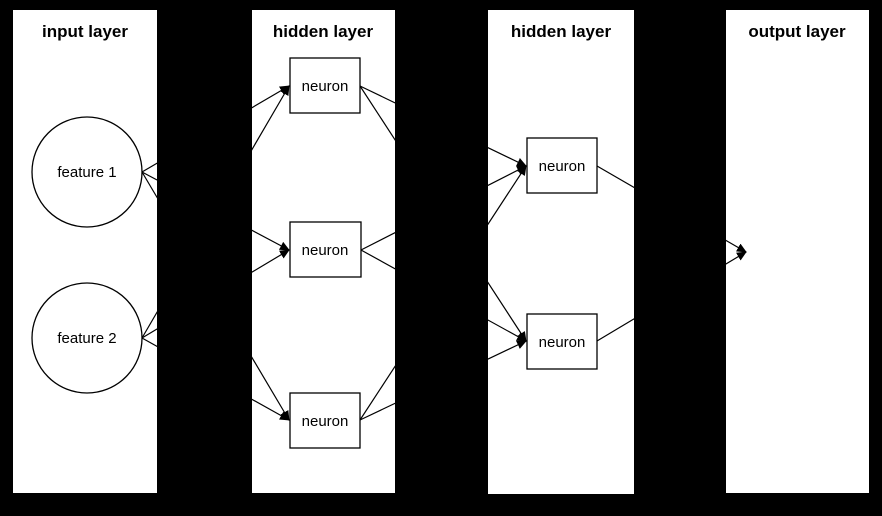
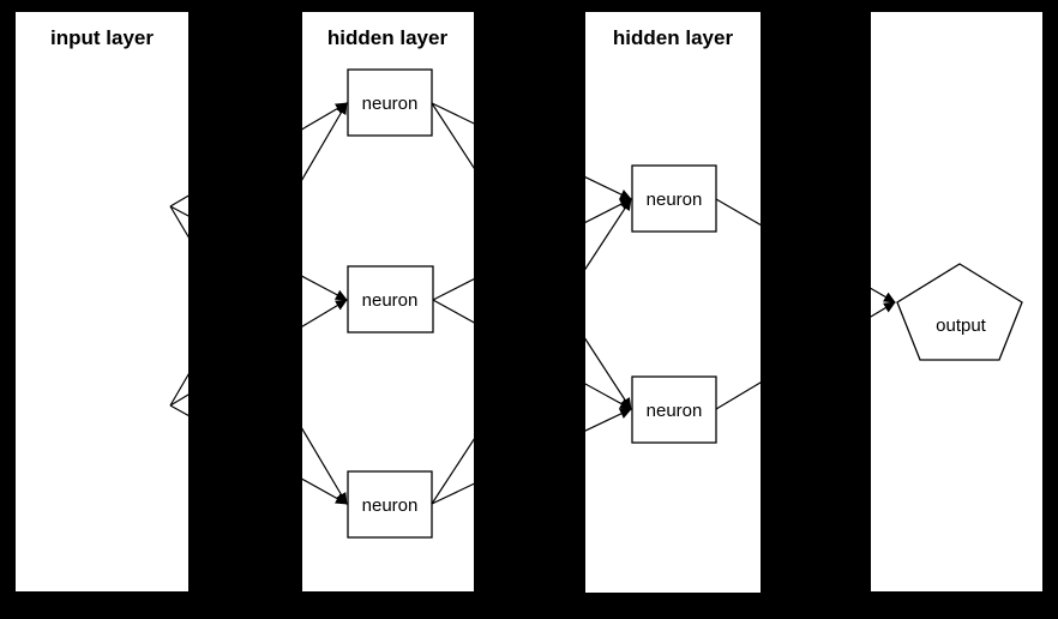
  input layer
  hidden layer
  hidden layer
- output layer
- feature 1
- feature 2
  neuron
  neuron
  neuron
  neuron
  neuron
+ output
